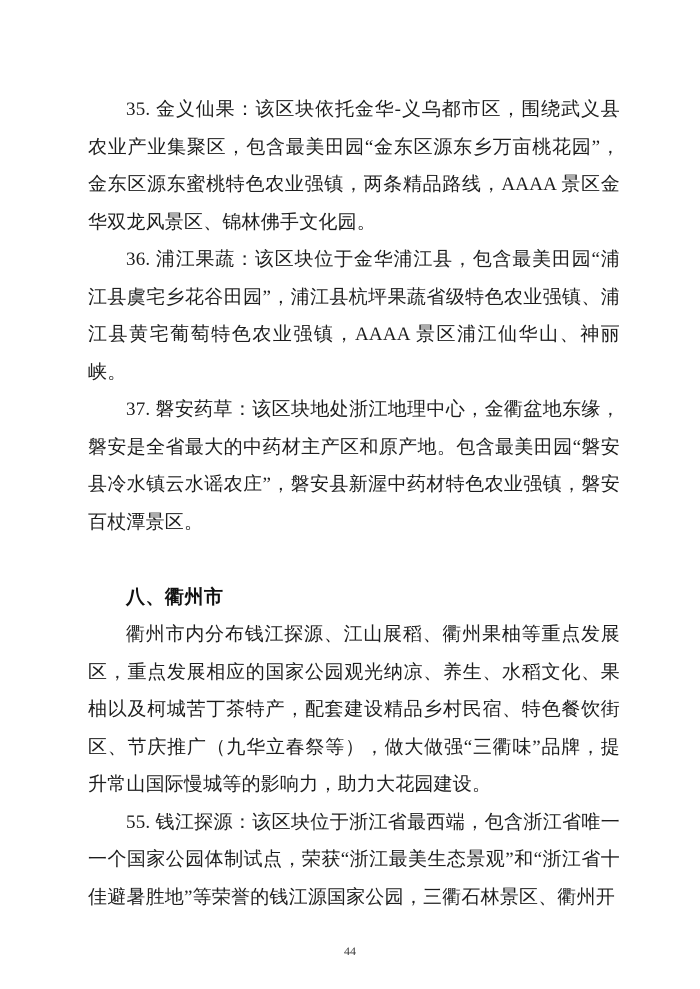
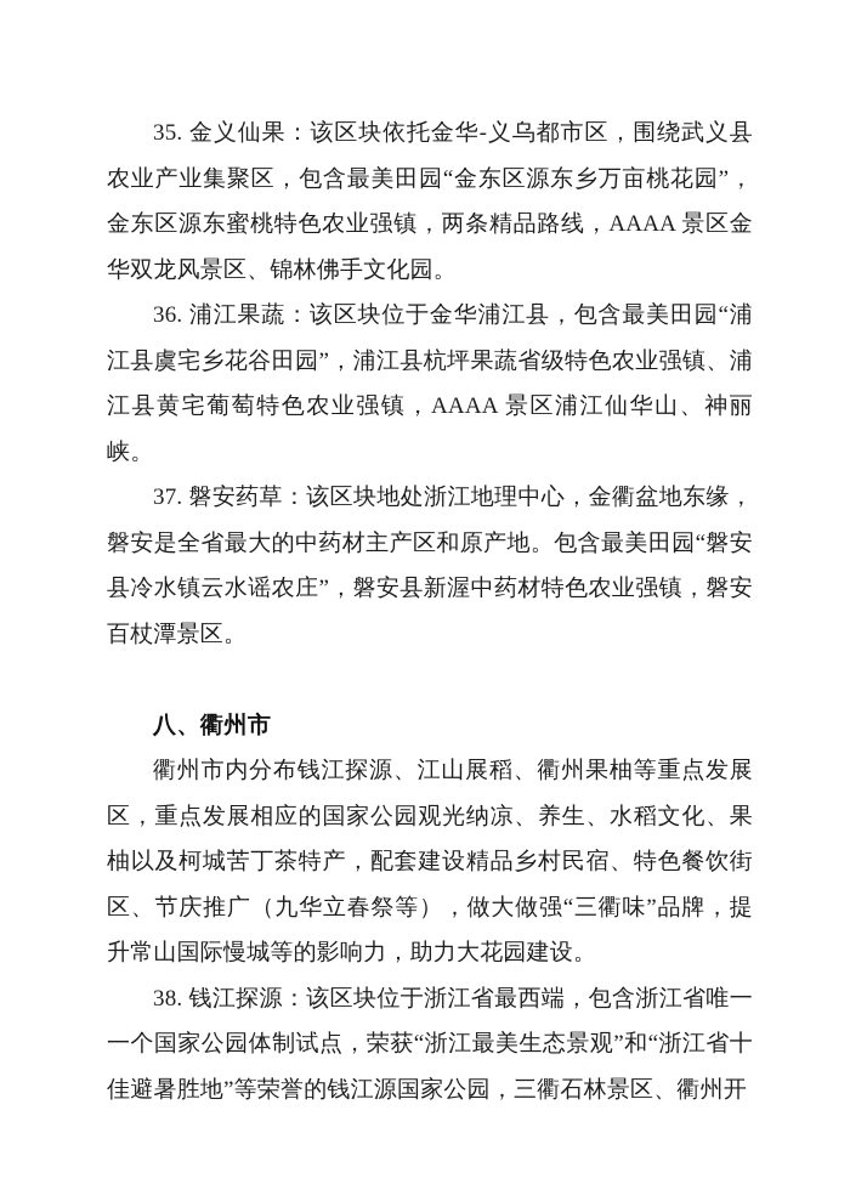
  35. 金义仙果：该区块依托金华-义乌都市区，围绕武义县农业产业集聚区，包含最美田园“金东区源东乡万亩桃花园”，金东区源东蜜桃特色农业强镇，两条精品路线，AAAA 景区金华双龙风景区、锦林佛手文化园。
  36. 浦江果蔬：该区块位于金华浦江县，包含最美田园“浦江县虞宅乡花谷田园”，浦江县杭坪果蔬省级特色农业强镇、浦江县黄宅葡萄特色农业强镇，AAAA 景区浦江仙华山、神丽峡。
  37. 磐安药草：该区块地处浙江地理中心，金衢盆地东缘，磐安是全省最大的中药材主产区和原产地。包含最美田园“磐安县冷水镇云水谣农庄”，磐安县新渥中药材特色农业强镇，磐安百杖潭景区。
  八、衢州市
  衢州市内分布钱江探源、江山展稻、衢州果柚等重点发展区，重点发展相应的国家公园观光纳凉、养生、水稻文化、果柚以及柯城苦丁茶特产，配套建设精品乡村民宿、特色餐饮街区、节庆推广（九华立春祭等），做大做强“三衢味”品牌，提升常山国际慢城等的影响力，助力大花园建设。
- 55. 钱江探源：该区块位于浙江省最西端，包含浙江省唯一一个国家公园体制试点，荣获“浙江最美生态景观”和“浙江省十佳避暑胜地”等荣誉的钱江源国家公园，三衢石林景区、衢州开
+ 38. 钱江探源：该区块位于浙江省最西端，包含浙江省唯一一个国家公园体制试点，荣获“浙江最美生态景观”和“浙江省十佳避暑胜地”等荣誉的钱江源国家公园，三衢石林景区、衢州开
- 44
